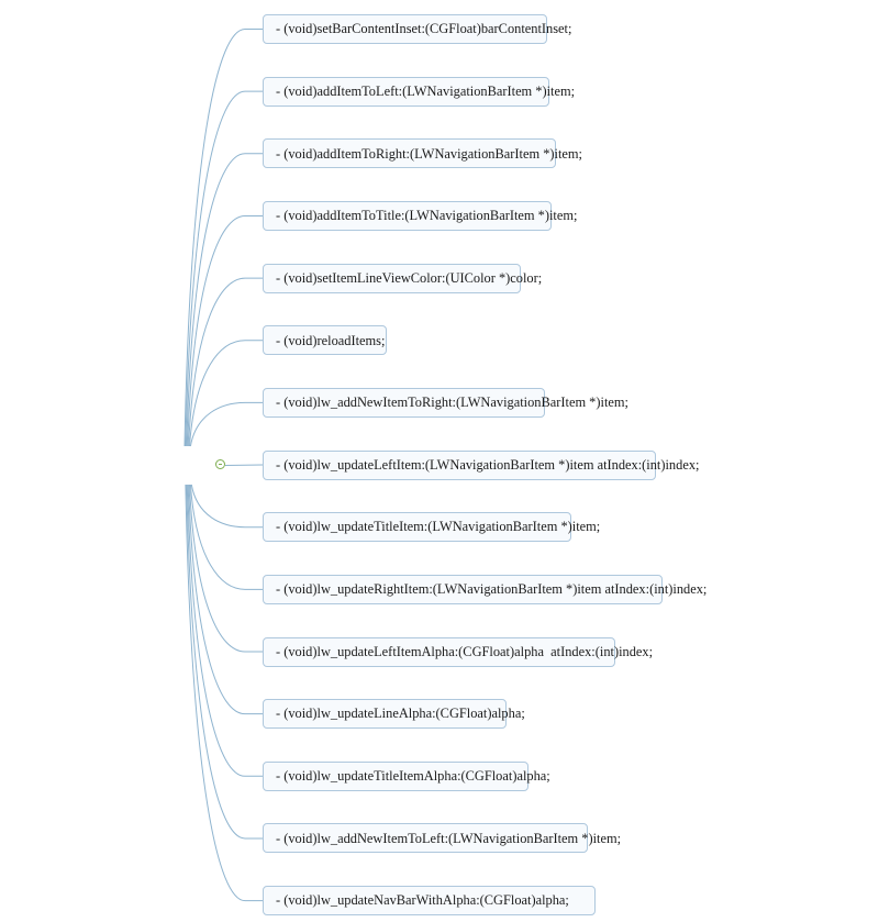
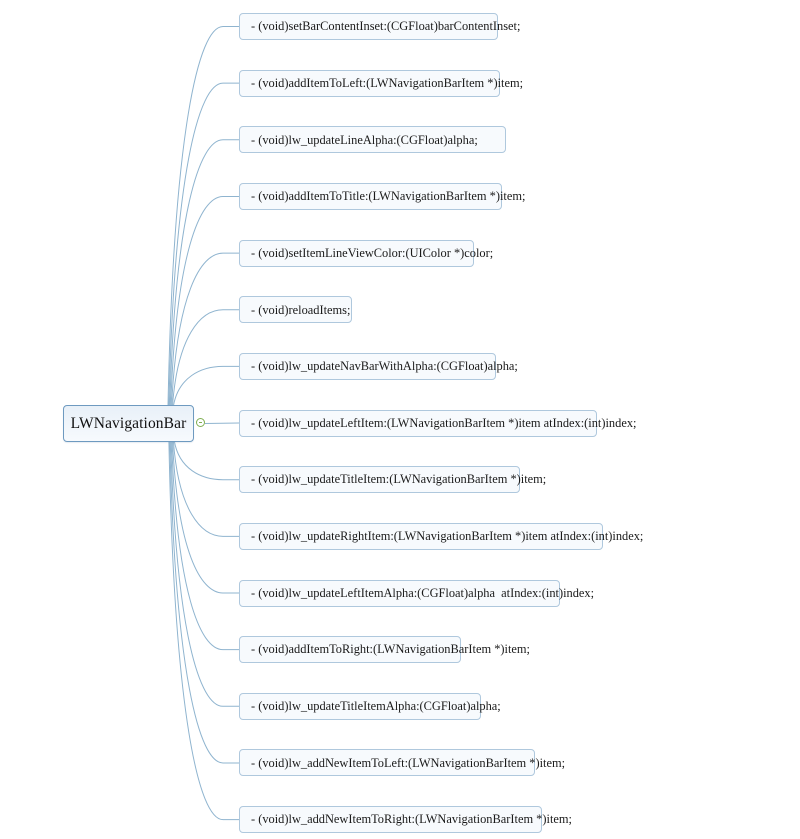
+ LWNavigationBar
  - (void)setBarContentInset:(CGFloat)barContentInset;
  - (void)addItemToLeft:(LWNavigationBarItem *)item;
- - (void)addItemToRight:(LWNavigationBarItem *)item;
+ - (void)lw_updateLineAlpha:(CGFloat)alpha;
  - (void)addItemToTitle:(LWNavigationBarItem *)item;
  - (void)setItemLineViewColor:(UIColor *)color;
  - (void)reloadItems;
- - (void)lw_addNewItemToRight:(LWNavigationBarItem *)item;
+ - (void)lw_updateNavBarWithAlpha:(CGFloat)alpha;
  - (void)lw_updateLeftItem:(LWNavigationBarItem *)item atIndex:(int)index;
  - (void)lw_updateTitleItem:(LWNavigationBarItem *)item;
  - (void)lw_updateRightItem:(LWNavigationBarItem *)item atIndex:(int)index;
  - (void)lw_updateLeftItemAlpha:(CGFloat)alpha atIndex:(int)index;
- - (void)lw_updateLineAlpha:(CGFloat)alpha;
+ - (void)addItemToRight:(LWNavigationBarItem *)item;
  - (void)lw_updateTitleItemAlpha:(CGFloat)alpha;
  - (void)lw_addNewItemToLeft:(LWNavigationBarItem *)item;
- - (void)lw_updateNavBarWithAlpha:(CGFloat)alpha;
+ - (void)lw_addNewItemToRight:(LWNavigationBarItem *)item;
